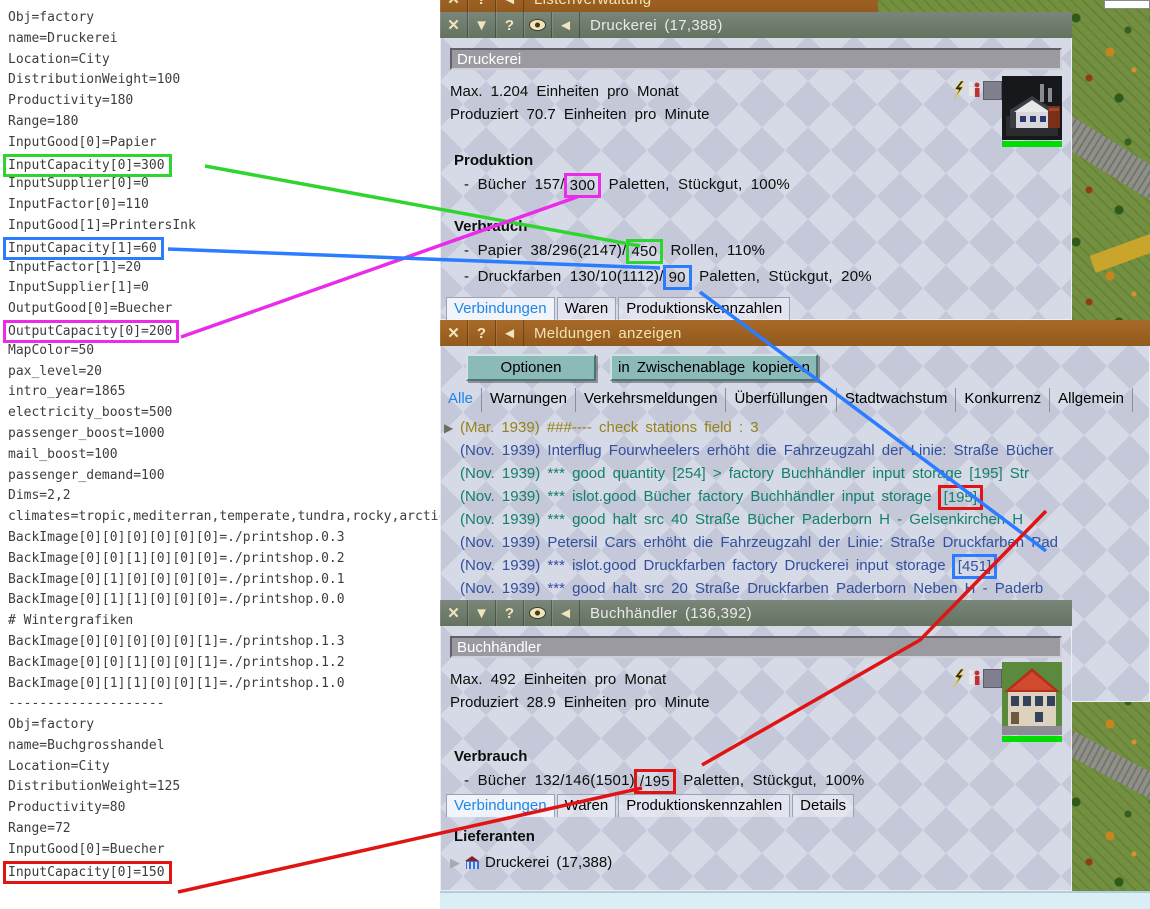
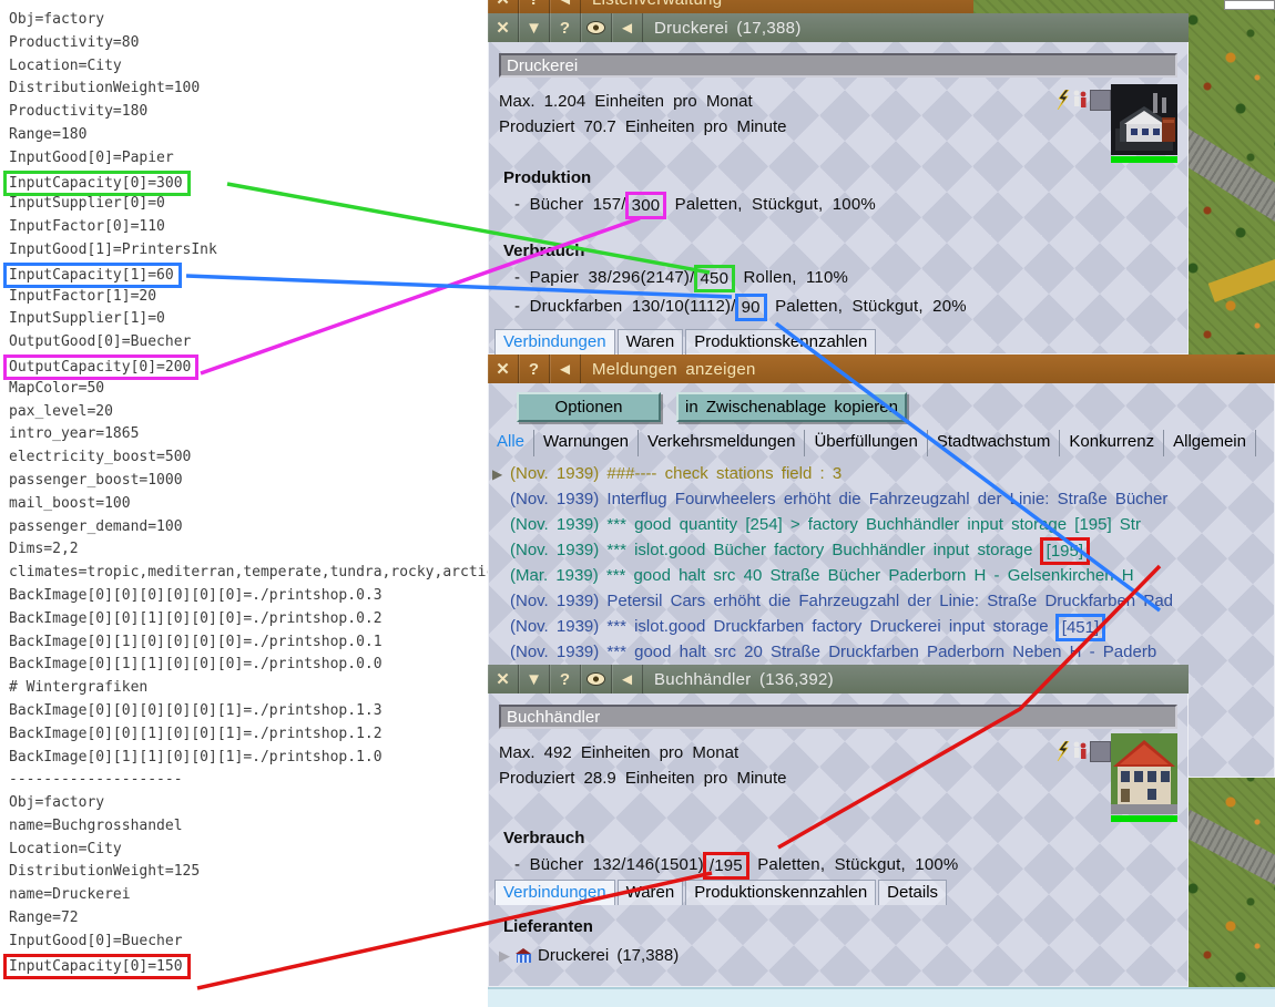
  Obj=factory
- name=Druckerei
+ Productivity=80
  Location=City
  DistributionWeight=100
  Productivity=180
  Range=180
  InputGood[0]=Papier
  InputCapacity[0]=300
  InputSupplier[0]=0
  InputFactor[0]=110
  InputGood[1]=PrintersInk
  InputCapacity[1]=60
  InputFactor[1]=20
  InputSupplier[1]=0
  OutputGood[0]=Buecher
  OutputCapacity[0]=200
  MapColor=50
  pax_level=20
  intro_year=1865
  electricity_boost=500
  passenger_boost=1000
  mail_boost=100
  passenger_demand=100
  Dims=2,2
  climates=tropic,mediterran,temperate,tundra,rocky,arcti
  BackImage[0][0][0][0][0][0]=./printshop.0.3
  BackImage[0][0][1][0][0][0]=./printshop.0.2
  BackImage[0][1][0][0][0][0]=./printshop.0.1
  BackImage[0][1][1][0][0][0]=./printshop.0.0
  # Wintergrafiken
  BackImage[0][0][0][0][0][1]=./printshop.1.3
  BackImage[0][0][1][0][0][1]=./printshop.1.2
  BackImage[0][1][1][0][0][1]=./printshop.1.0
  --------------------
  Obj=factory
  name=Buchgrosshandel
  Location=City
  DistributionWeight=125
- Productivity=80
+ name=Druckerei
  Range=72
  InputGood[0]=Buecher
  InputCapacity[0]=150
  ✕
  ?
  ◄
  Meldungen anzeigen
  Optionen
  in Zwischenablage kopieren
  Alle
  Warnungen
  Verkehrsmeldungen
  Überfüllungen
  Stadtwachstum
  Konkurrenz
  Allgemein
- ▶ (Mar. 1939) ###---- check stations field : 3
+ ▶ (Nov. 1939) ###---- check stations field : 3
  (Nov. 1939) Interflug Fourwheelers erhöht die Fahrzeugzahl der Linie: Straße Bücher
  (Nov. 1939) *** good quantity [254] > factory Buchhändler input storge [195] Str
  (Nov. 1939) *** islot.good Bücher factory Buchhändler input storage [195
- (Nov. 1939) *** good halt src 40 Straße Bücher Paderborn H - Gelsenkirchen H
+ (Mar. 1939) *** good halt src 40 Straße Bücher Paderborn H - Gelsenkirchen H
  (Nov. 1939) Petersil Cars erhöht die Fahrzeugzahl der Linie: Straße Druckfarbenad
  (Nov. 1939) *** islot.good Druckfarben factory Druckerei input storage [451]
  (Nov. 1939) *** good halt src 20 Straße Druckfarben Paderborn Neben - Paderb
  ✕
  ▼
  ?
  ◄
  Druckerei (17,388)
  Druckerei
  Max. 1.204 Einheiten pro Monat
  Produziert 70.7 Einheiten pro Minute
  Produktion
  - Bücher 157/ 300 Paletten, Stückgut, 100%
  Verbuch
  - Papier 38/296(2147)/ 450 Rollen, 110%
  - Druckfarben 130/10(1112)/ 90 Paletten, Stückgut, 20%
  Verbindungen
  Waren
  Produktionskennzahlen
  ✕
  ▼
  ?
  ◄
  Buchhändler (136,392)
  Buchhändler
  Max. 492 Einheiten pro Monat
  Produziert 28.9 Einheiten pro Minute
  Verbrauch
  - Bücher 132/146(1501) /195 Paletten, Stückgut, 100%
  Verbindungen
  aren
  Produktionskennzahlen
  Details
  Lieferanten
  ▶
  Druckerei (17,388)
